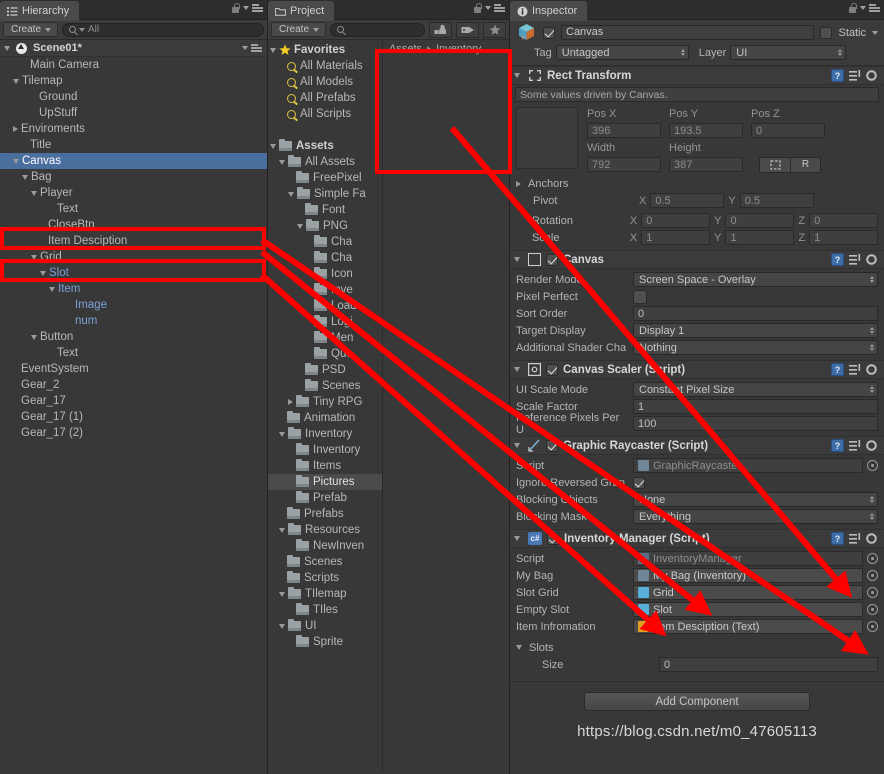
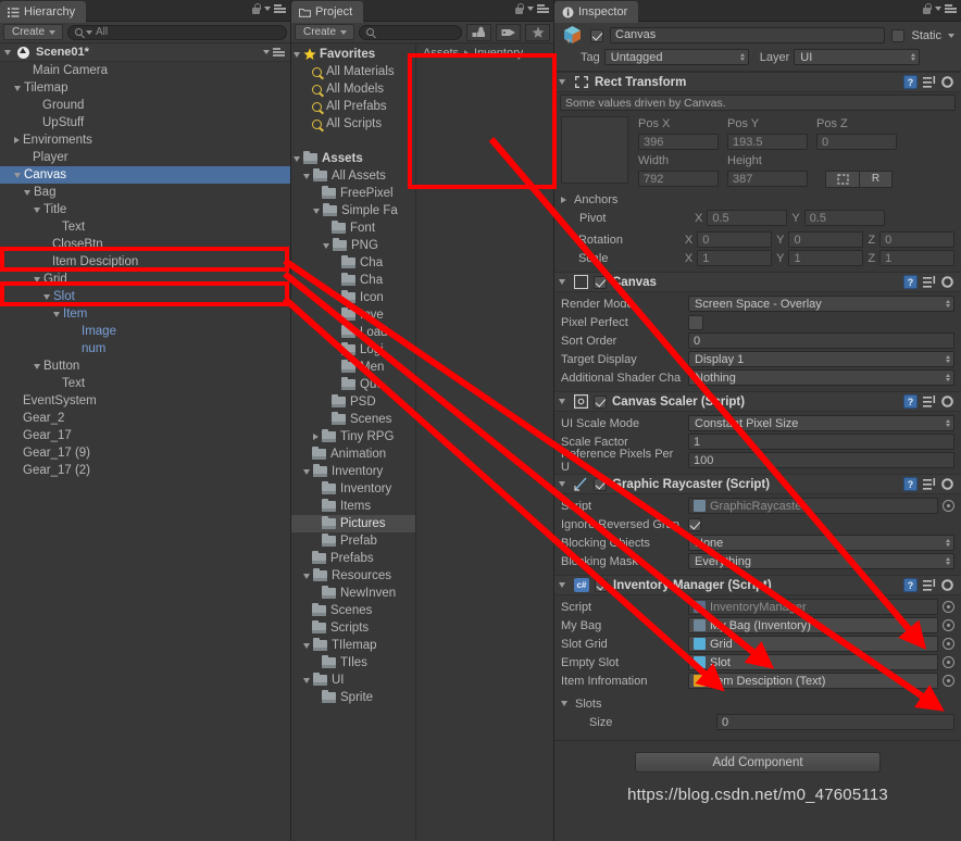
  Hierarchy
  Create
  All
  Scene01*
  Main Camera
  Tilemap
  Ground
  UpStuff
  Enviroments
- Title
+ Player
  Canvas
  Bag
- Player
+ Title
  Text
  CloseBtn
  Item Desciption
  Grid
  Slot
  Item
  Image
  num
  Button
  Text
  EventSystem
  Gear_2
  Gear_17
- Gear_17 (1)
+ Gear_17 (9)
  Gear_17 (2)
  Project
  Create
  Favorites
  All Materials
  All Models
  All Prefabs
  All Scripts
  Assets
  All Assets
  FreePixel
  Simple Fa
  Font
  PNG
  Cha
  Cha
  Icon
  Loa
  PSD
  Scenes
  Tiny RPG
  Animation
  Inventory
  Inventory
  Items
  Pictures
  Prefab
  Prefabs
  Resources
  NewInven
  Scenes
  Scripts
  TIlemap
  TIles
  UI
  Sprite
  Inspector
  Canvas
  Static
  Tag
  Untagged
  Layer
  UI
  Rect Transform
  ?
  Some values driven by Canvas.
  Pos X
  Pos Y
  Pos Z
  396
  193.5
  0
  Width
  Height
  792
  387
  R
  Anchors
  Pivot
  X
  0.5
  Y
  0.5
  Rotation
  X
  0
  Y
  0
  Z
  0
  X
  1
  Y
  1
  Z
  1
  anvas
  ?
  Render Mod
  Screen Space - Overlay
  Pixel Perfect
  Sort Order
  0
  Target Display
  Display 1
  Additional Shader Cha
  Nothing
  Canvas Scaler (Sript)
  ?
  UI Scale Mode
  Constt Pixel Size
  Scale Factor
  1
  ference Pixels Per U
  100
  raphic Raycaster (Script)
  ?
  GraphicRaycaste
  Ignor Reversed Gr
  Blockingjects
  one
  Blking Mask
  Everhing
  c#
  Inventor Manager (Scr)
  ?
  Script
  InventoryManer
  My Bag
  Bag (Inventory)
  Slot Grid
  Grid
  Empty Slot
  Slot
  Item Infromation
  tem Desciption (Text)
  Slots
  Size
  0
  Add Component
  https://blog.csdn.net/m0_47605113
